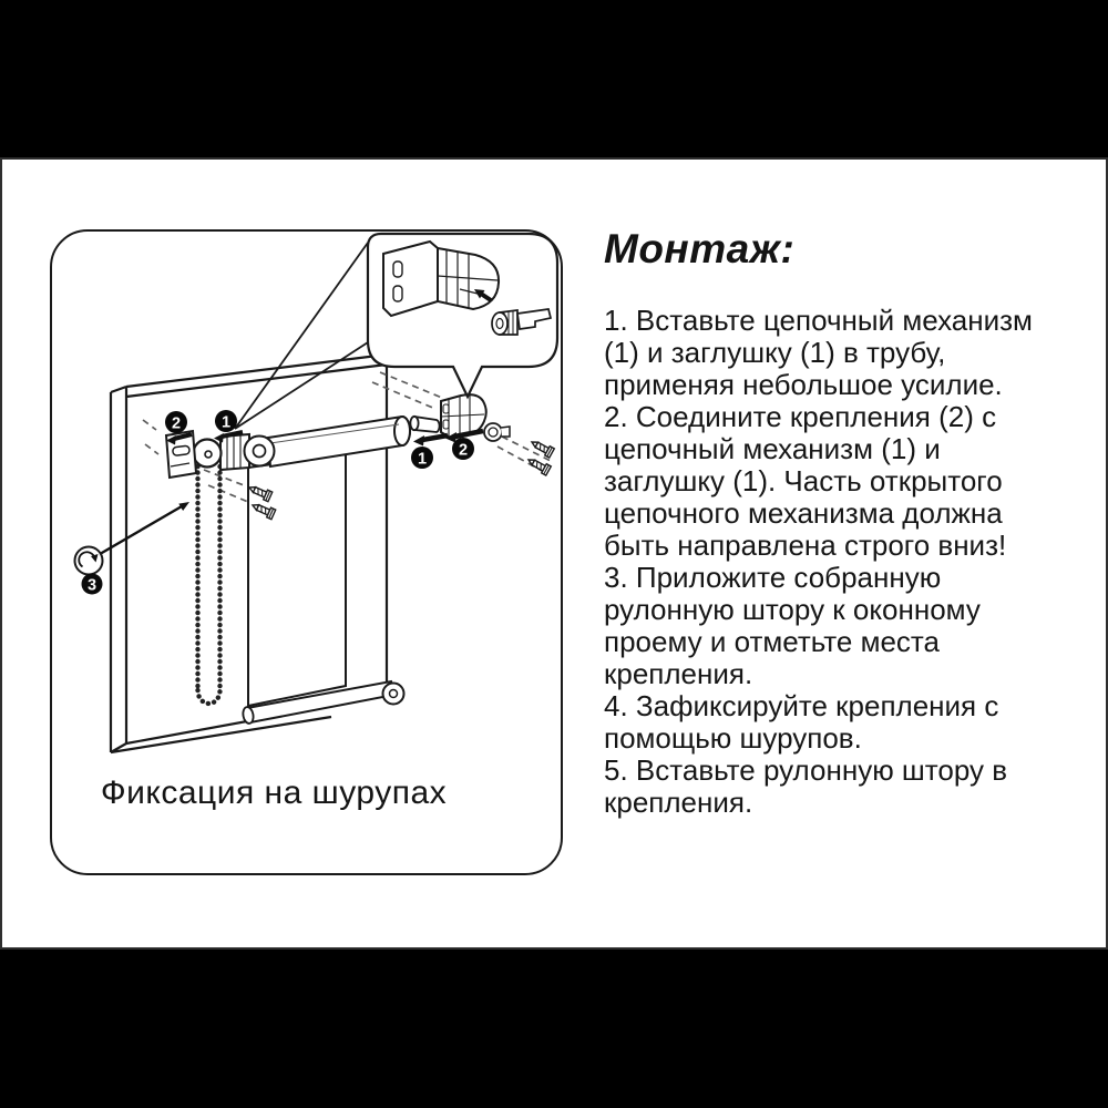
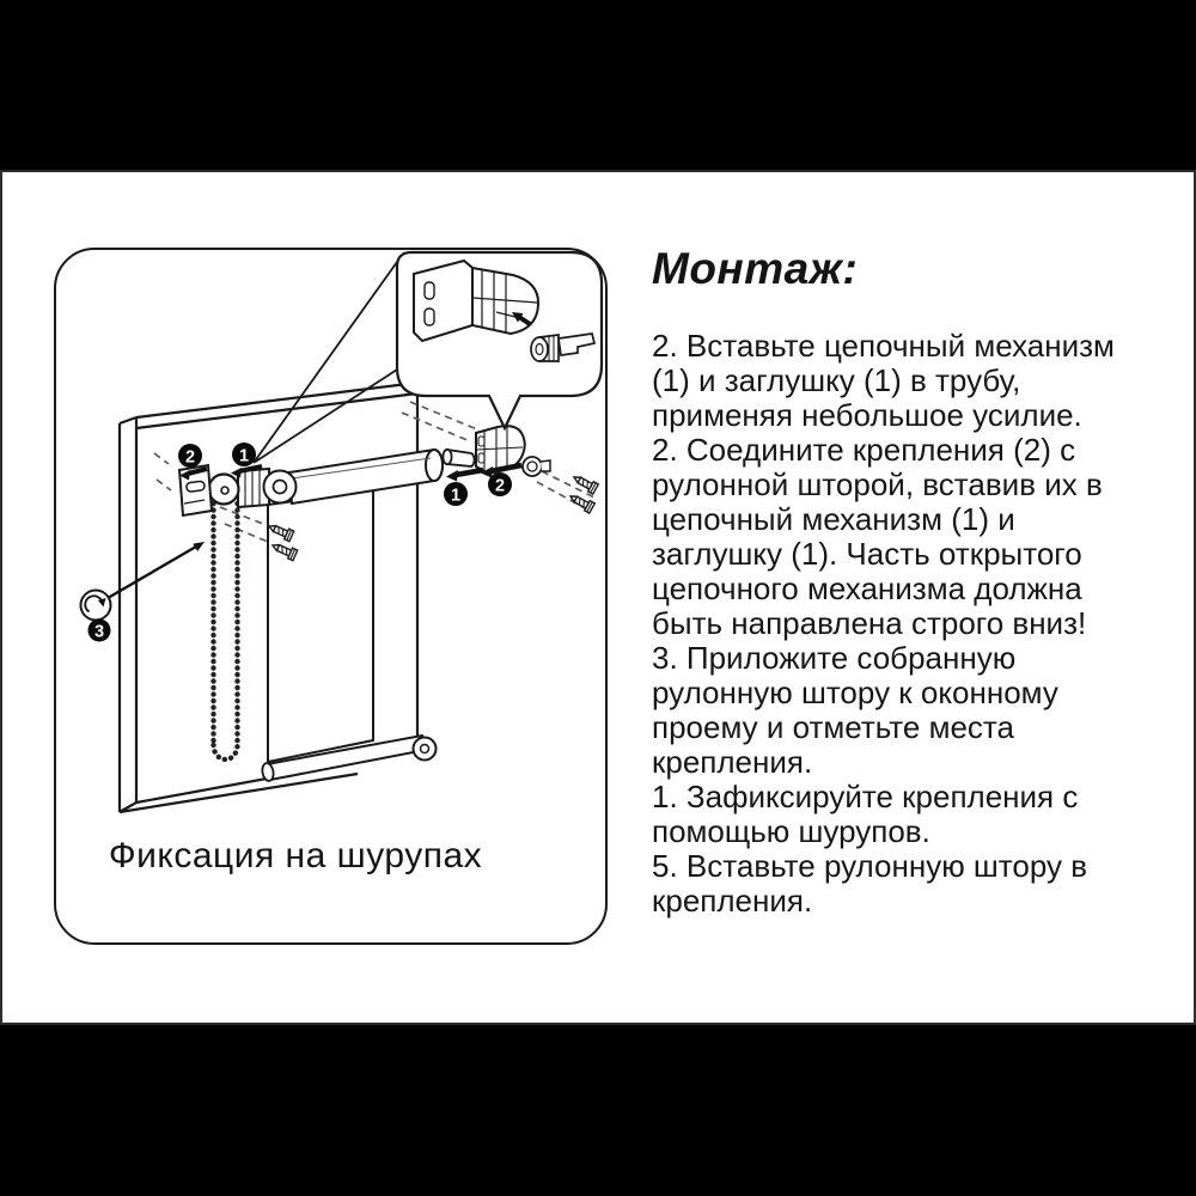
  2
  1
  1
  2
  3
  Фиксация на шурупах
  Монтаж:
- 1. Вставьте цепочный механизм
+ 2. Вставьте цепочный механизм
  (1) и заглушку (1) в трубу,
  применяя небольшое усилие.
  2. Соедините крепления (2) с
+ рулонной шторой, вставив их в
  цепочный механизм (1) и
  заглушку (1). Часть открытого
  цепочного механизма должна
  быть направлена строго вниз!
  3. Приложите собранную
  рулонную штору к оконному
  проему и отметьте места
  крепления.
- 4. Зафиксируйте крепления с
+ 1. Зафиксируйте крепления с
  помощью шурупов.
  5. Вставьте рулонную штору в
  крепления.
